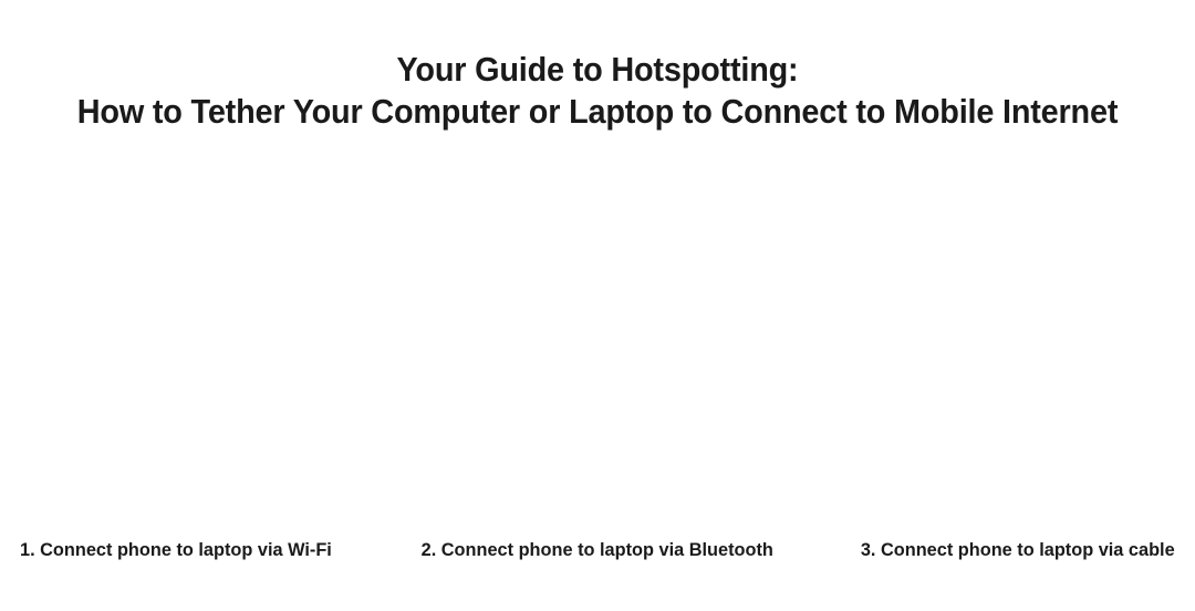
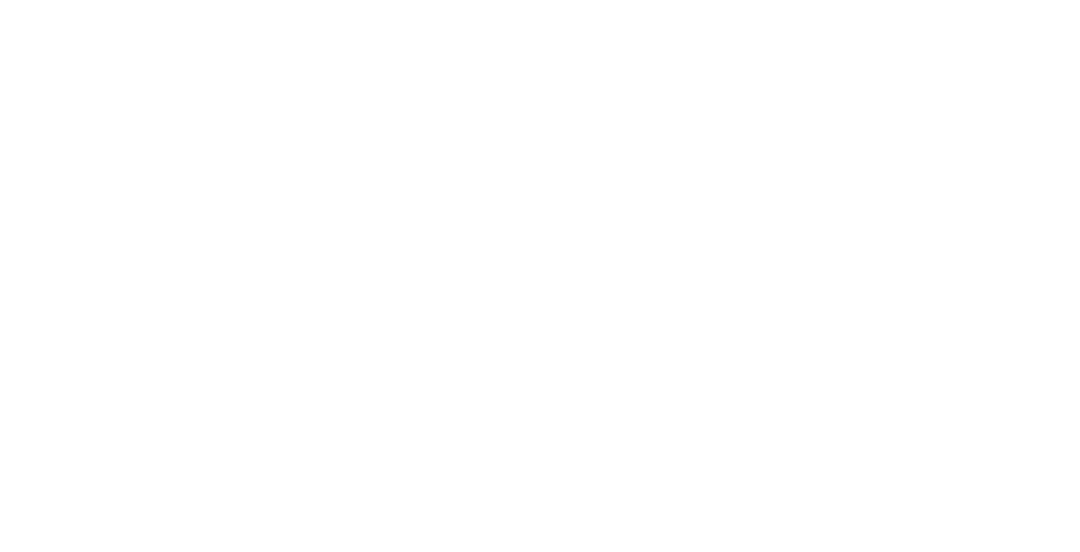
- Your Guide to Hotspotting:
- How to Tether Your Computer or Laptop to Connect to Mobile Internet
- 1. Connect phone to laptop via Wi-Fi
- 2. Connect phone to laptop via Bluetooth
- 3. Connect phone to laptop via cable
